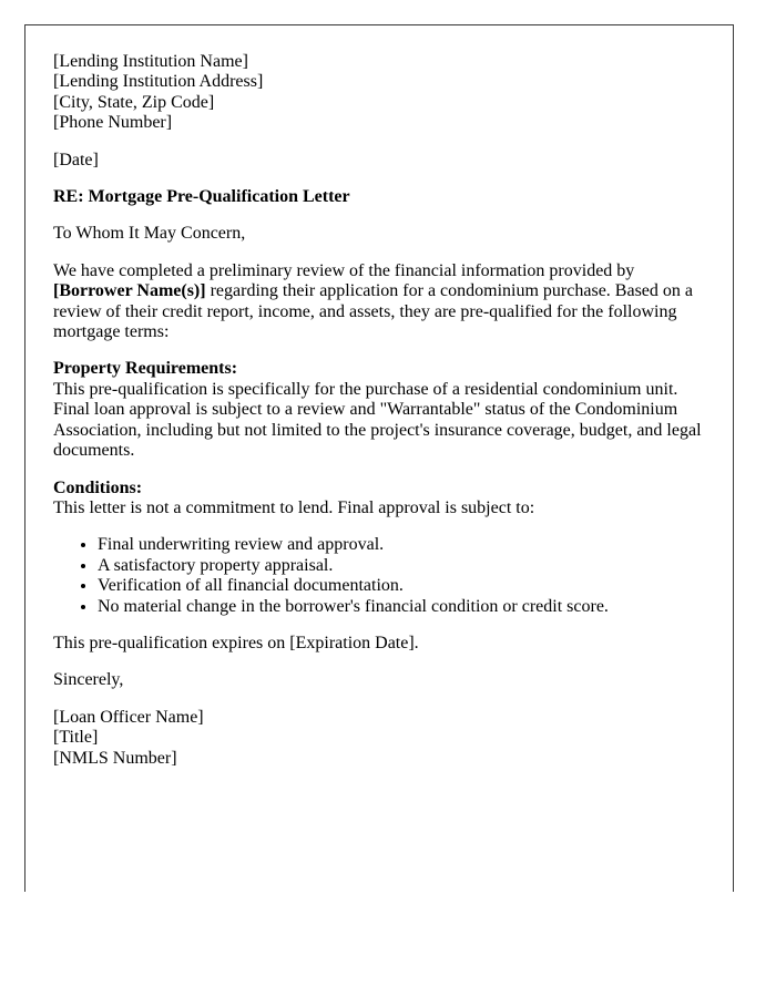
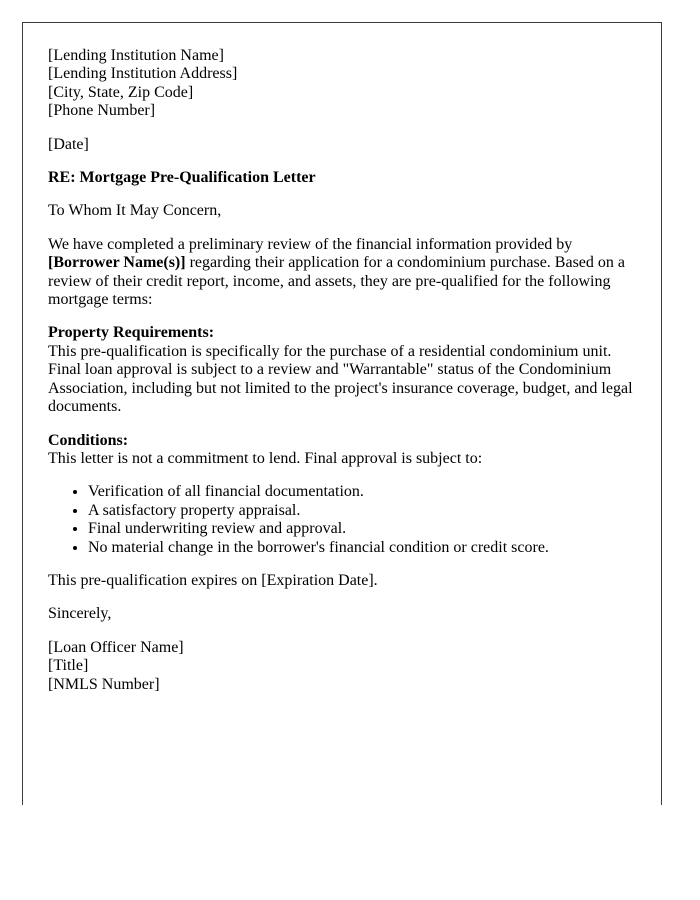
  [Lending Institution Name]
  [Lending Institution Address]
  [City, State, Zip Code]
  [Phone Number]
  [Date]
  RE: Mortgage Pre-Qualification Letter
  To Whom It May Concern,
  We have completed a preliminary review of the financial information provided by [Borrower Name(s)] regarding their application for a condominium purchase. Based on a review of their credit report, income, and assets, they are pre-qualified for the following mortgage terms:
  Property Requirements:
  This pre-qualification is specifically for the purchase of a residential condominium unit. Final loan approval is subject to a review and "Warrantable" status of the Condominium Association, including but not limited to the project's insurance coverage, budget, and legal documents.
  Conditions:
  This letter is not a commitment to lend. Final approval is subject to:
- Final underwriting review and approval.
+ Verification of all financial documentation.
  A satisfactory property appraisal.
- Verification of all financial documentation.
+ Final underwriting review and approval.
  No material change in the borrower's financial condition or credit score.
  This pre-qualification expires on [Expiration Date].
  Sincerely,
  [Loan Officer Name]
  [Title]
  [NMLS Number]
